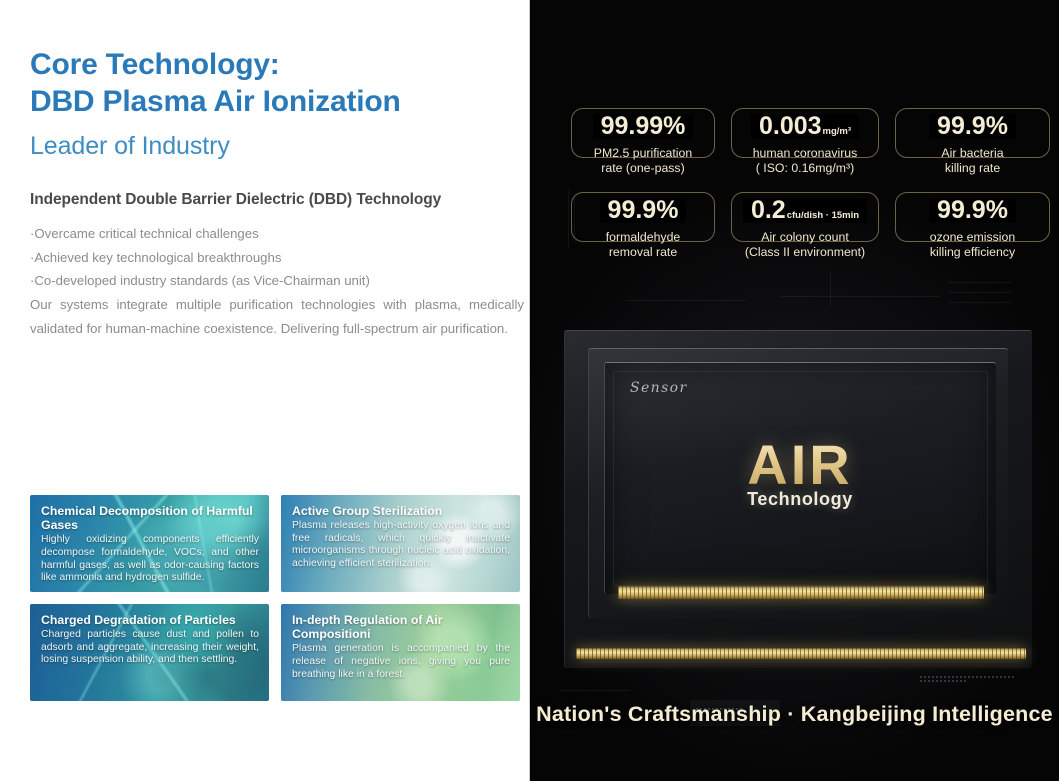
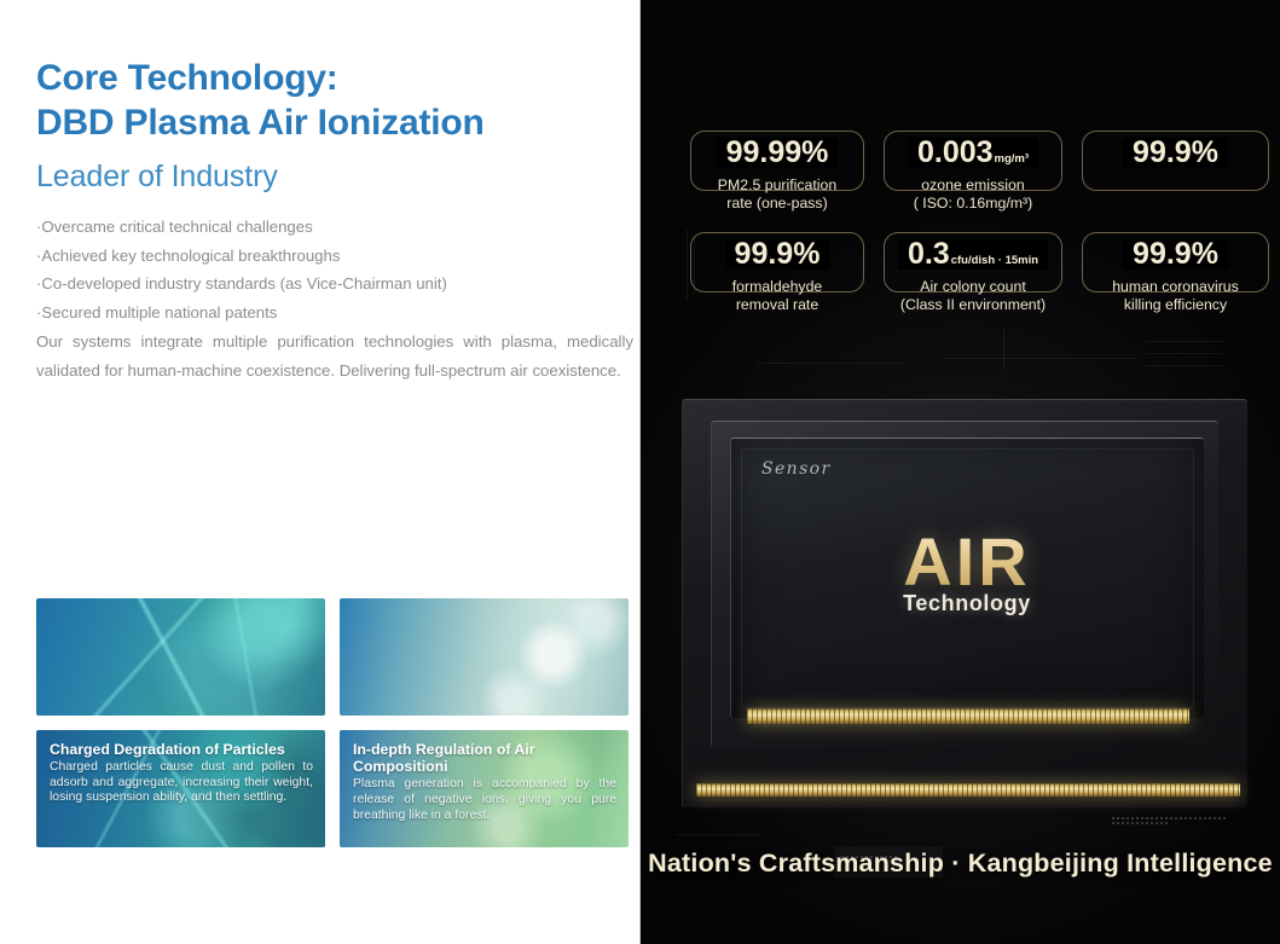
  Core Technology:
  DBD Plasma Air Ionization
  Leader of Industry
- Independent Double Barrier Dielectric (DBD) Technology
  ·Overcame critical technical challenges
  ·Achieved key technological breakthroughs
  ·Co-developed industry standards (as Vice-Chairman unit)
+ ·Secured multiple national patents
- Our systems integrate multiple purification technologies with plasma, medically validated for human-machine coexistence. Delivering full-spectrum air purification.
+ Our systems integrate multiple purification technologies with plasma, medically validated for human-machine coexistence. Delivering full-spectrum air coexistence.
- Chemical Decomposition of Harmful Gases
- Highly oxidizing components efficiently decompose formaldehyde, VOCs, and other harmful gases, as well as odor-causing factors like ammonia and hydrogen sulfide.
- Active Group Sterilization
- Plasma releases high-activity oxygen ions and free radicals, which quickly inactivate microorganisms through nucleic acid oxidation, achieving efficient sterilization.
  Charged Degradation of Particles
  Charged particles cause dust and pollen to adsorb and aggregate, increasing their weight, losing suspension ability, and then settling.
  In-depth Regulation of Air Compositioni
  Plasma generation is accompanied by the release of negative ions, giving you pure breathing like in a forest.
  Sensor
  AIR
  Technology
  99.99%
  PM2.5 purification
  rate (one-pass)
  0.003mg/m³
- human coronavirus
+ ozone emission
  ( ISO: 0.16mg/m³)
  99.9%
- Air bacteria
- killing rate
  99.9%
  formaldehyde
  removal rate
- 0.2cfu/dish · 15min
+ 0.3cfu/dish · 15min
  Air colony count
  (Class II environment)
  99.9%
- ozone emission
+ human coronavirus
  killing efficiency
  Nation's Craftsmanship · Kangbeijing Intelligence
